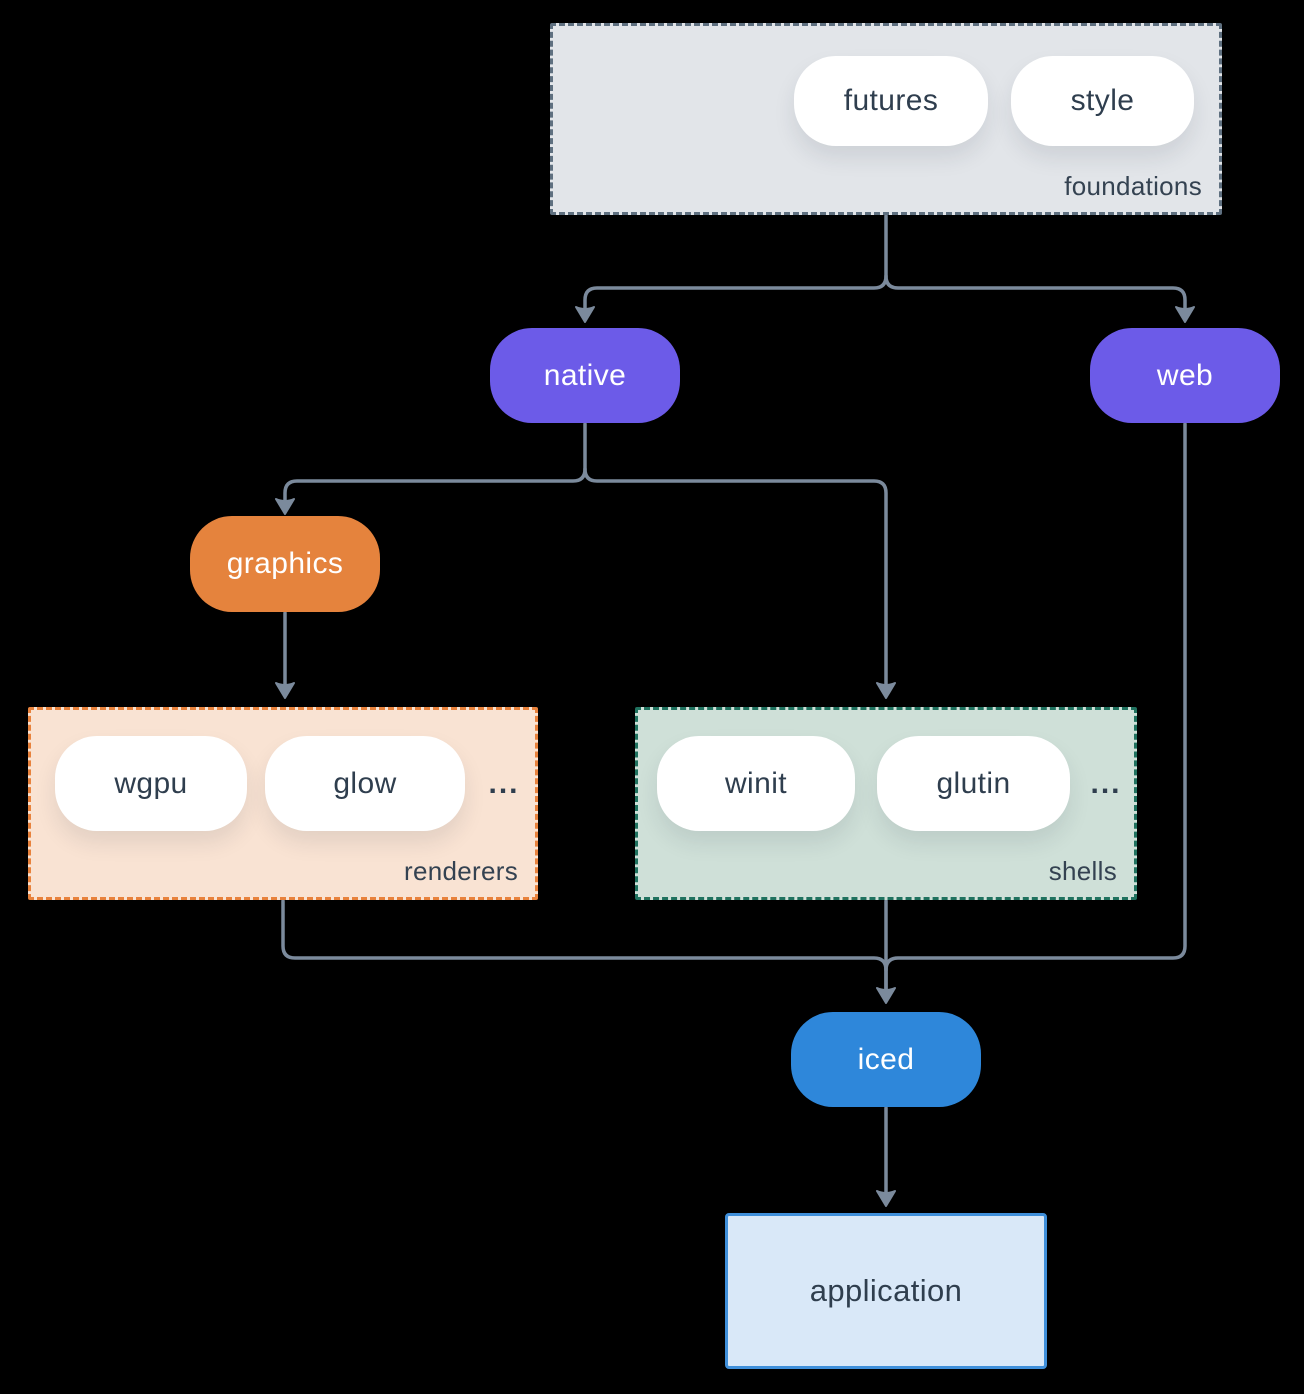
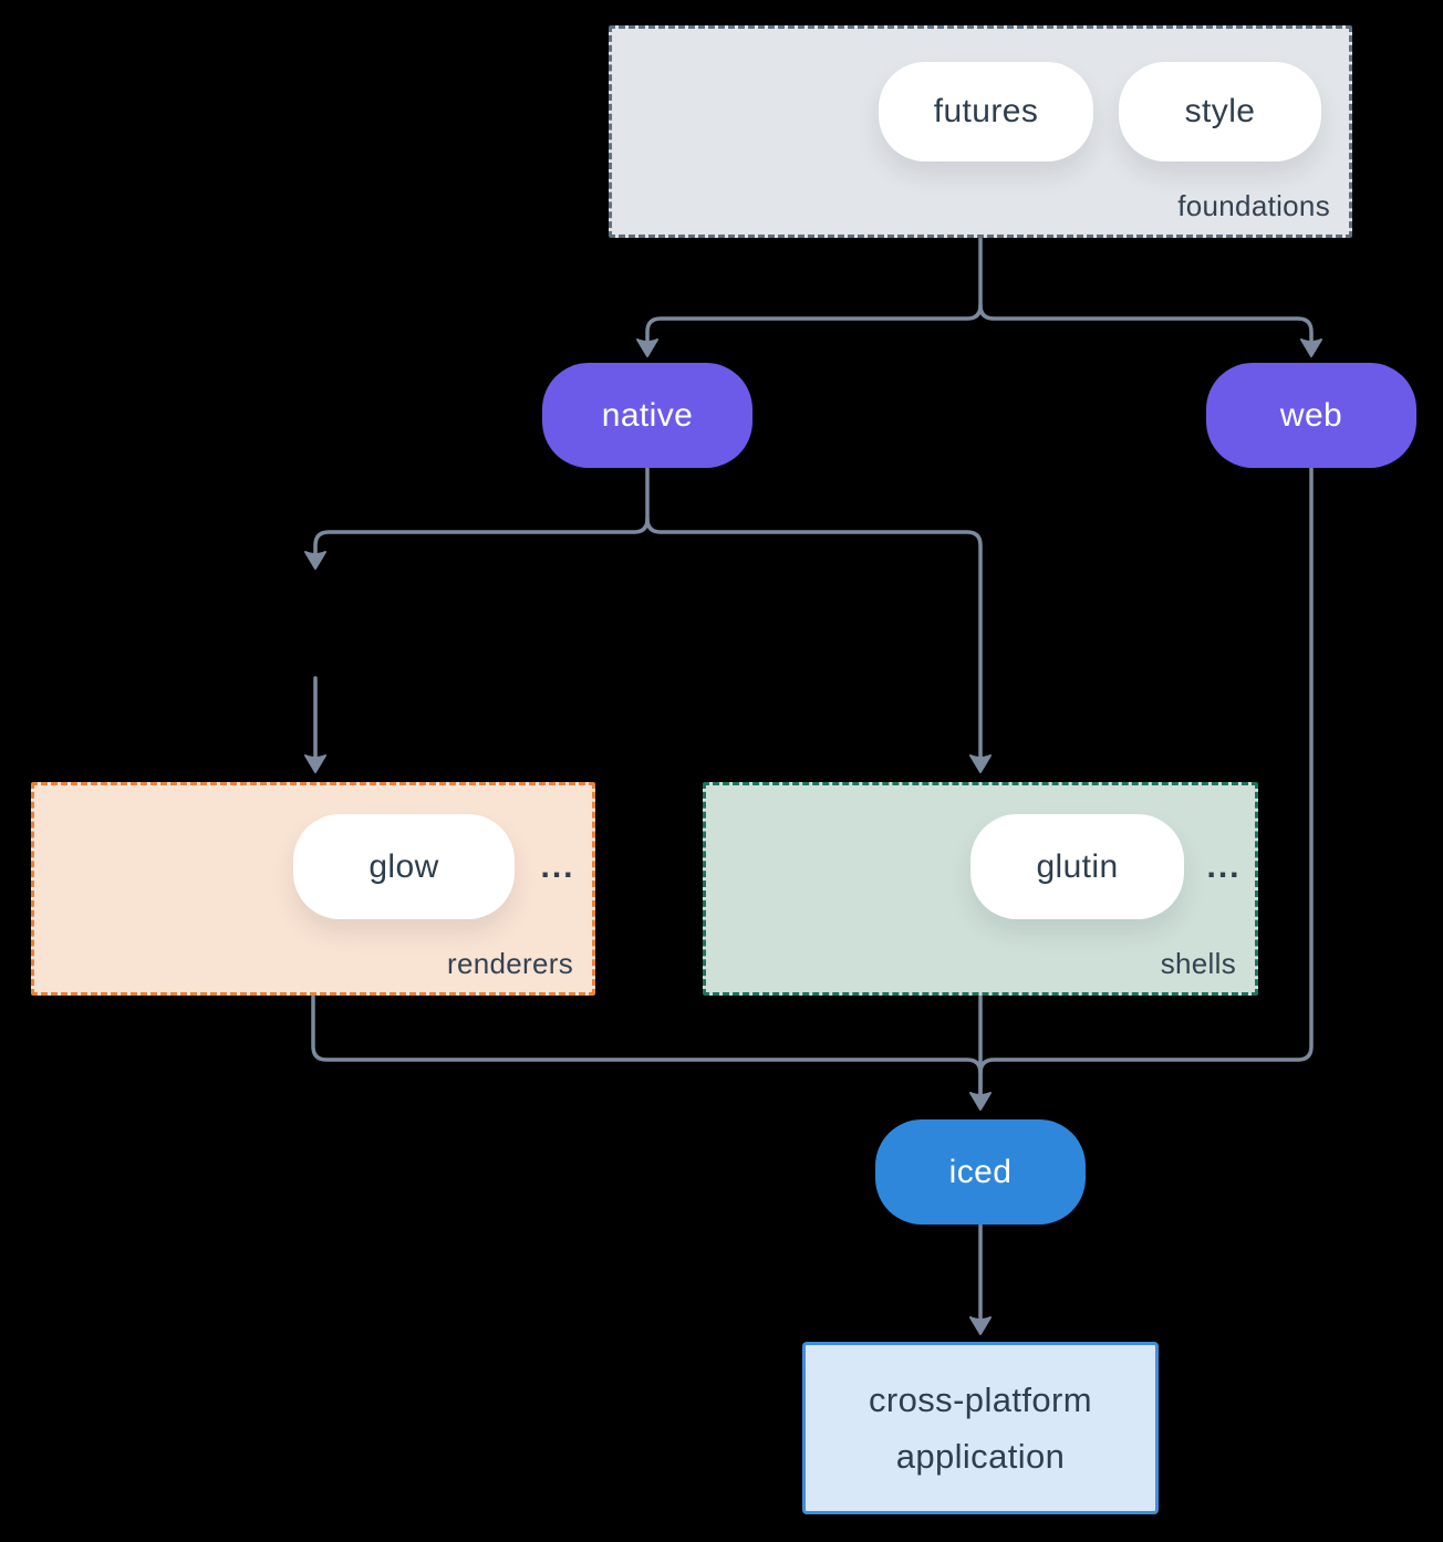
  futures
  style
  foundations
  native
  web
- graphics
- wgpu
  glow
  ...
  renderers
- winit
  glutin
  ...
  shells
  iced
+ cross-platform
  application
